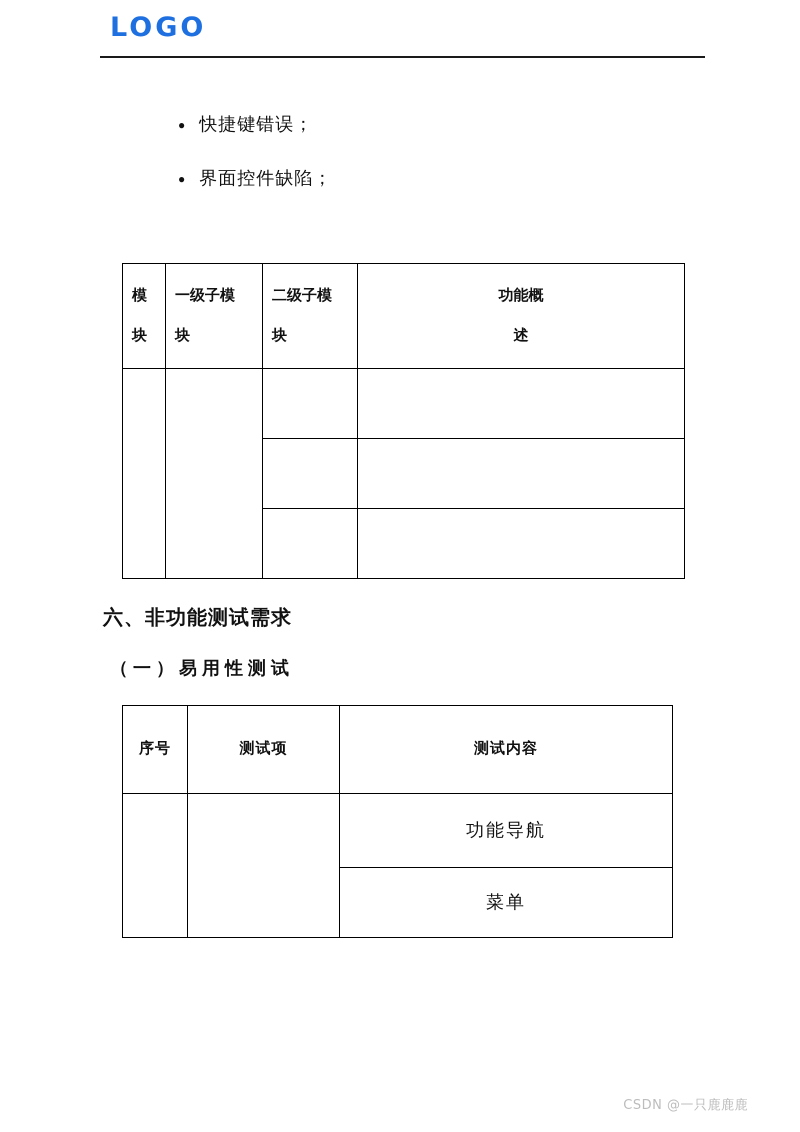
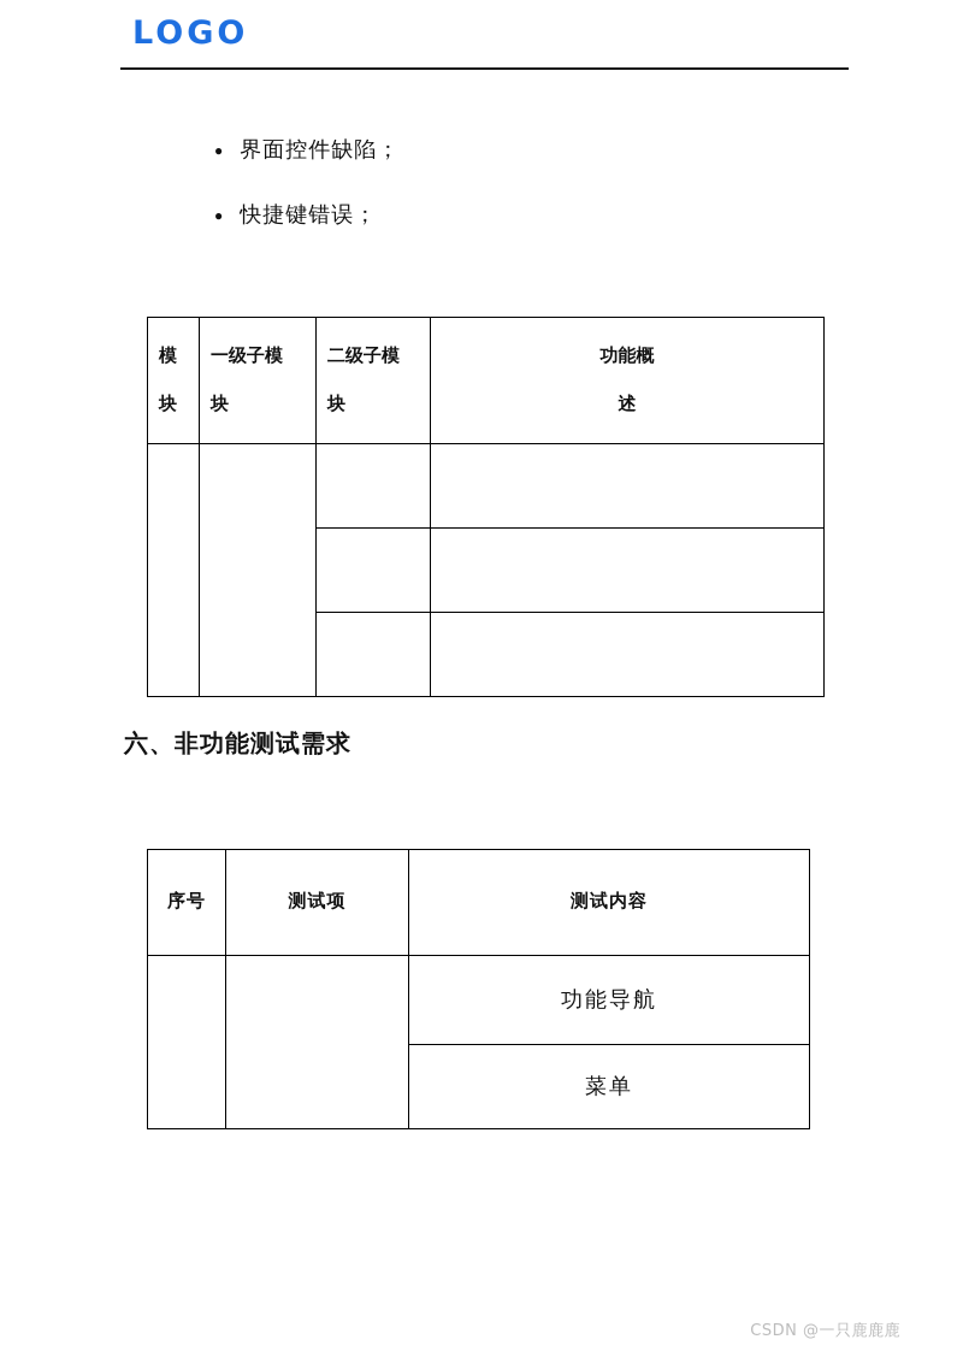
  LOGO
  ●
- 快捷键错误；
+ 界面控件缺陷；
  ●
- 界面控件缺陷；
+ 快捷键错误；
  模 块	一级子模 块	二级子模 块	功能概 述
  六、非功能测试需求
- （一）易用性测试
  序号	测试项	测试内容
  		功能导航
  菜单
  CSDN @一只鹿鹿鹿
